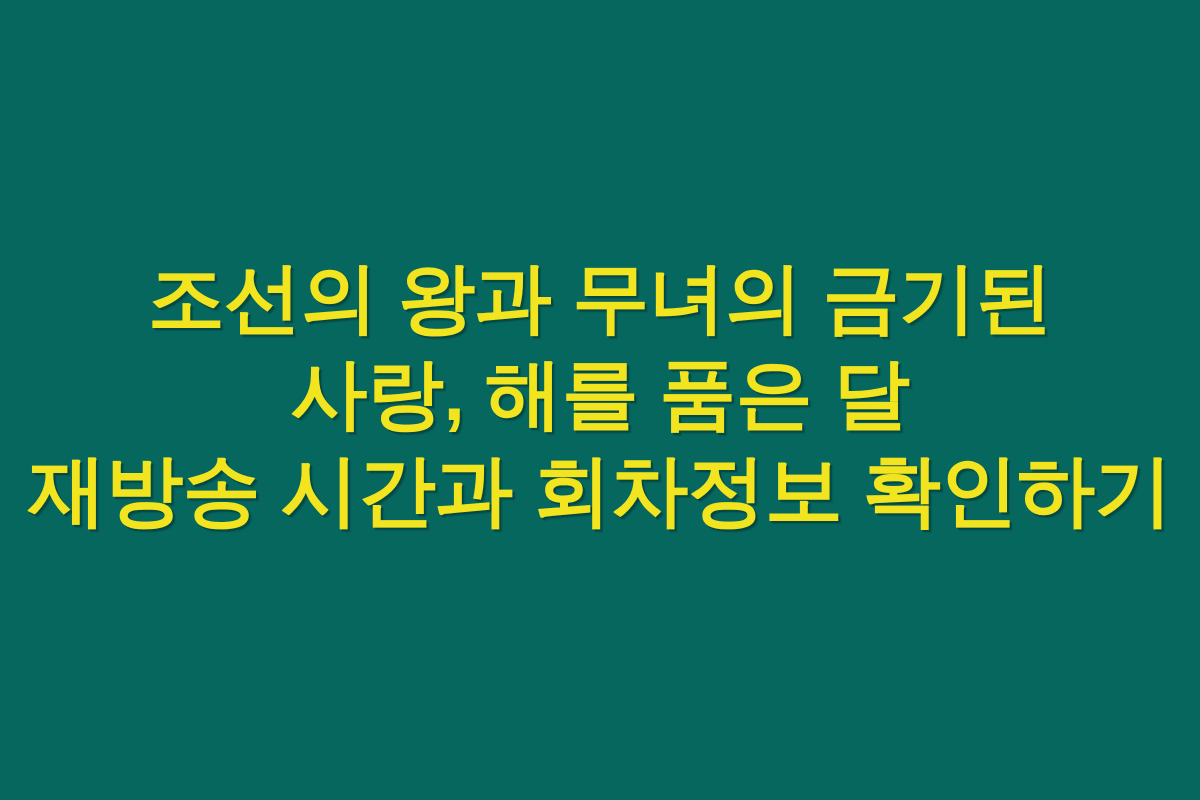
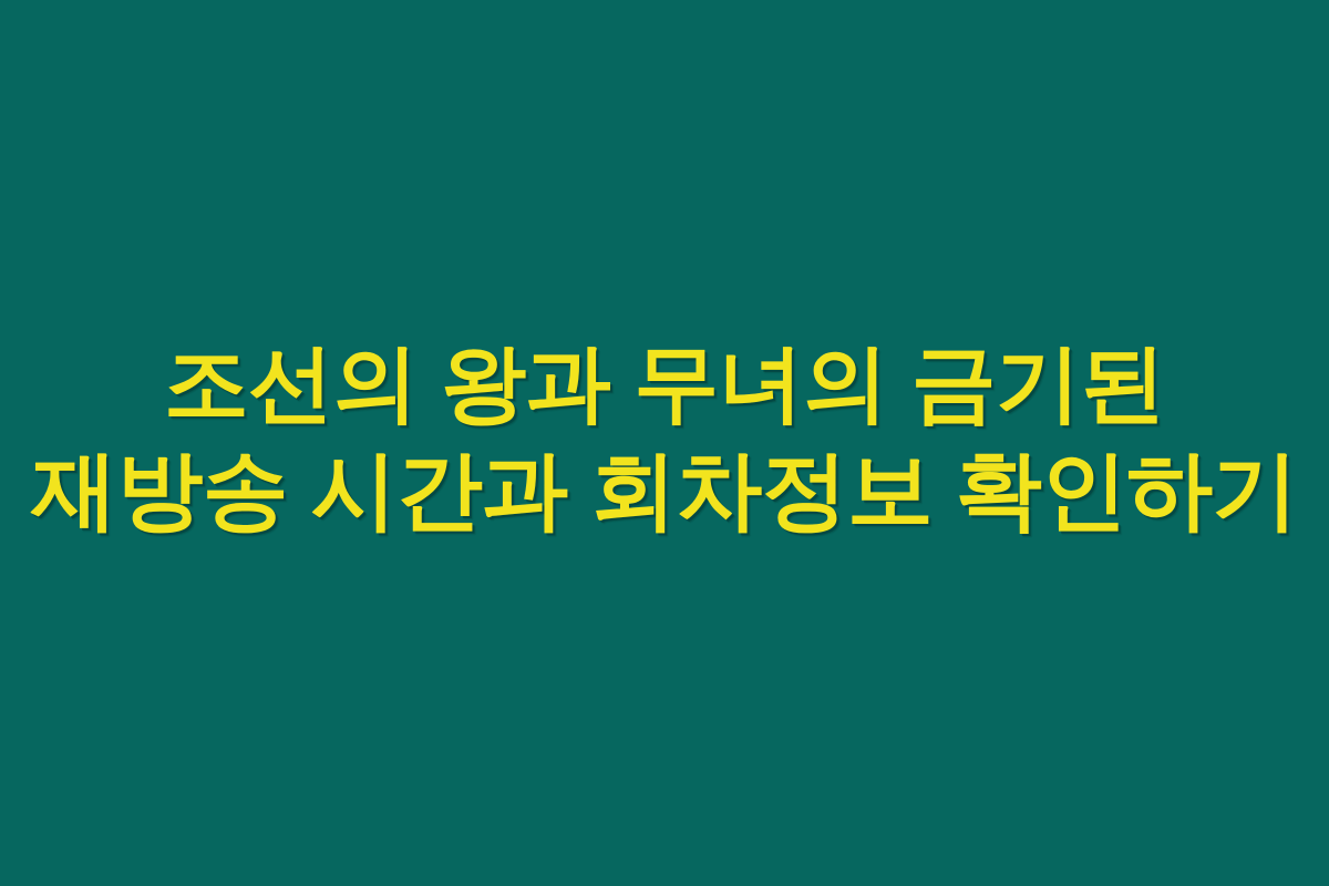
  조선의 왕과 무녀의 금기된
- 사랑, 해를 품은 달
  재방송 시간과 회차정보 확인하기
